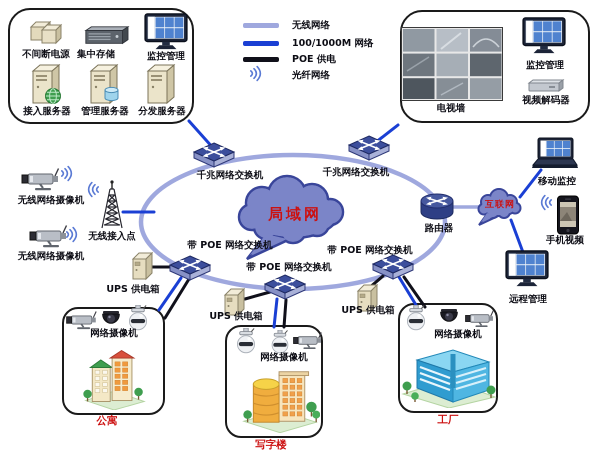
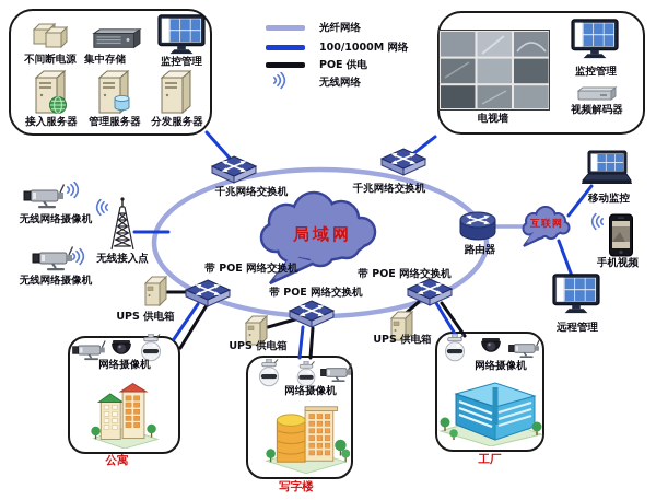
- 无线网络
+ 光纤网络
  100/1000M 网络
  POE 供电
- 光纤网络
+ 无线网络
  不间断电源
  集中存储
  监控管理
  接入服务器
  管理服务器
  分发服务器
  电视墙
  监控管理
  视频解码器
  千兆网络交换机
  千兆网络交换机
  带 POE 网络交换机
  带 POE 网络交换机
  带 POE 网络交换机
  路由器
  局域网
  互联网
  无线网络摄像机
  无线网络摄像机
  无线接入点
  移动监控
  手机视频
  远程管理
  UPS 供电箱
  UPS 供电箱
  UPS 供电箱
  网络摄像机
  公寓
  网络摄像机
  写字楼
  网络摄像机
  工厂
